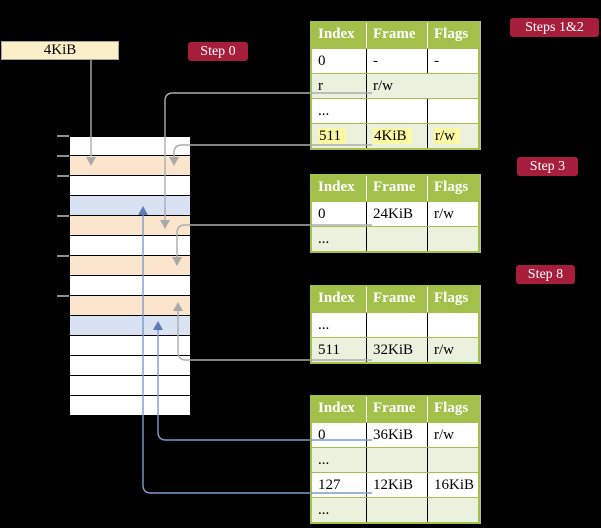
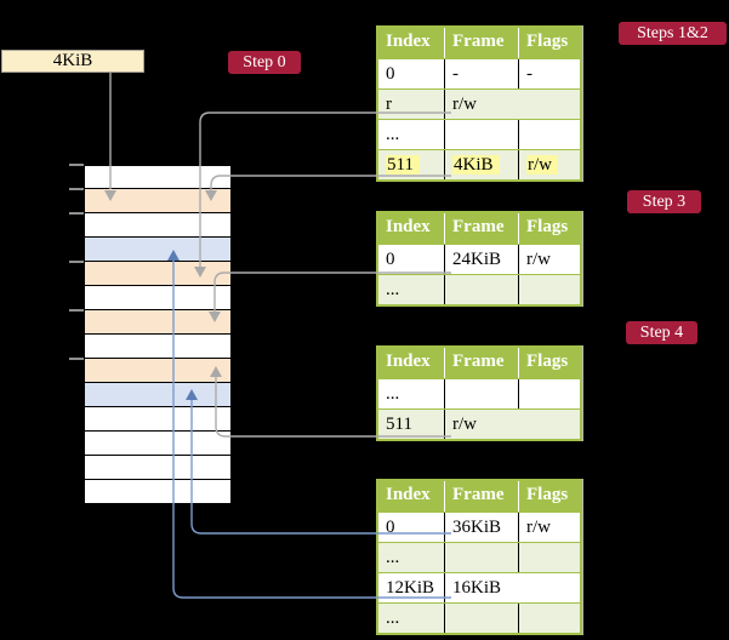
  4KiB
  Step 0
  Steps 1&2
  Step 3
- Step 8
+ Step 4
  Index
  Frame
  Flags
  0
  -
  -
  r
  r/w
  ...
  511
  4KiB
  r/w
  Index
  Frame
  Flags
  0
  24KiB
  r/w
  ...
  Index
  Frame
  Flags
  ...
  511
- 32KiB
  r/w
  Index
  Frame
  Flags
  0
  36KiB
  r/w
  ...
- 127
  12KiB
  16KiB
  ...
